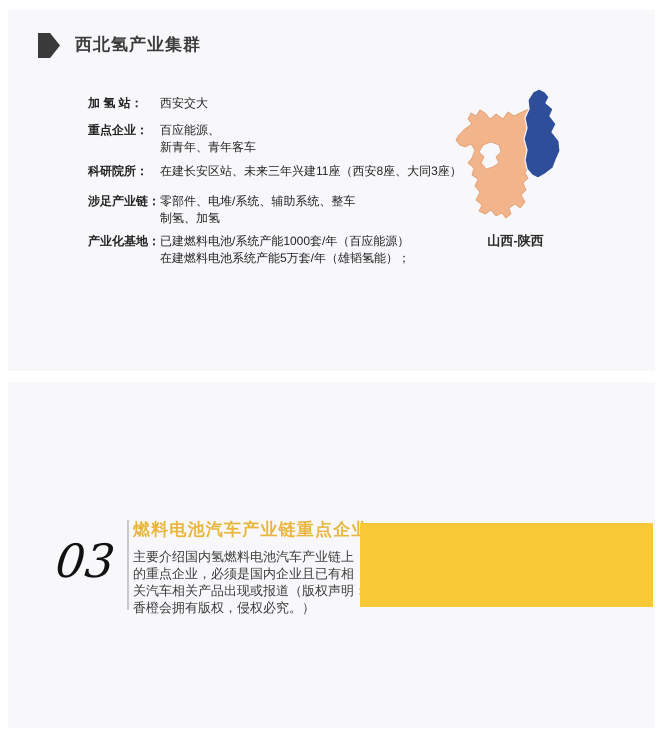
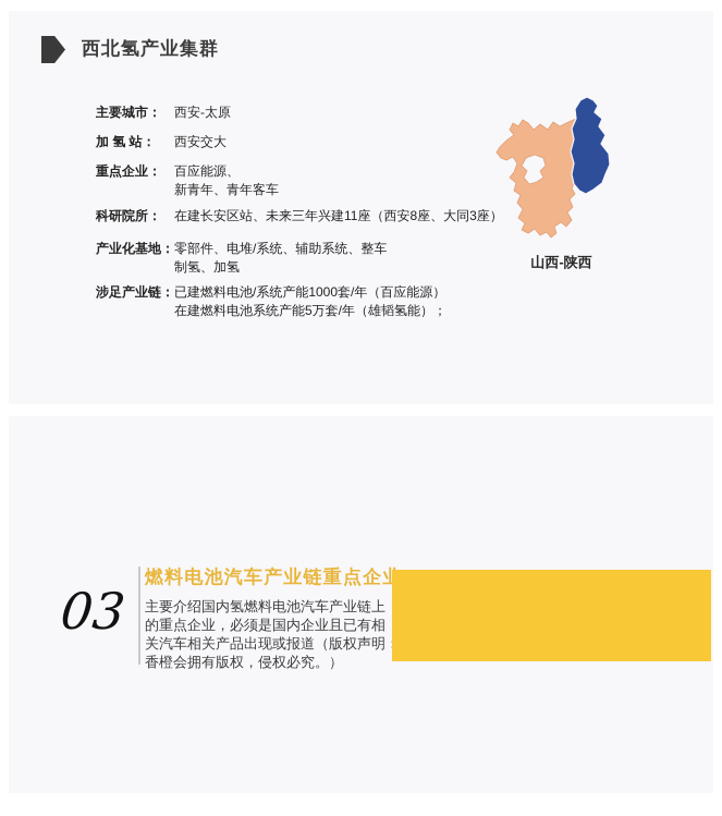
  西北氢产业集群
+ 主要城市：
+ 西安-太原
  加 氢 站：
  西安交大
  重点企业：
  百应能源、
  新青年、青年客车
  科研院所：
  在建长安区站、未来三年兴建11座（西安8座、大同3座）
- 涉足产业链：
+ 产业化基地：
  零部件、电堆/系统、辅助系统、整车
  制氢、加氢
- 产业化基地：
+ 涉足产业链：
  已建燃料电池/系统产能1000套/年（百应能源）
  在建燃料电池系统产能5万套/年（雄韬氢能）；
  山西-陕西
  燃料电池汽车产业链重点企
  主要介绍国内氢燃料电池汽车产业链上
  的重点企业，必须是国内企业且已有相
  关汽车相关产品出现或报道（版权声明
  香橙会拥有版权，侵权必究。）
